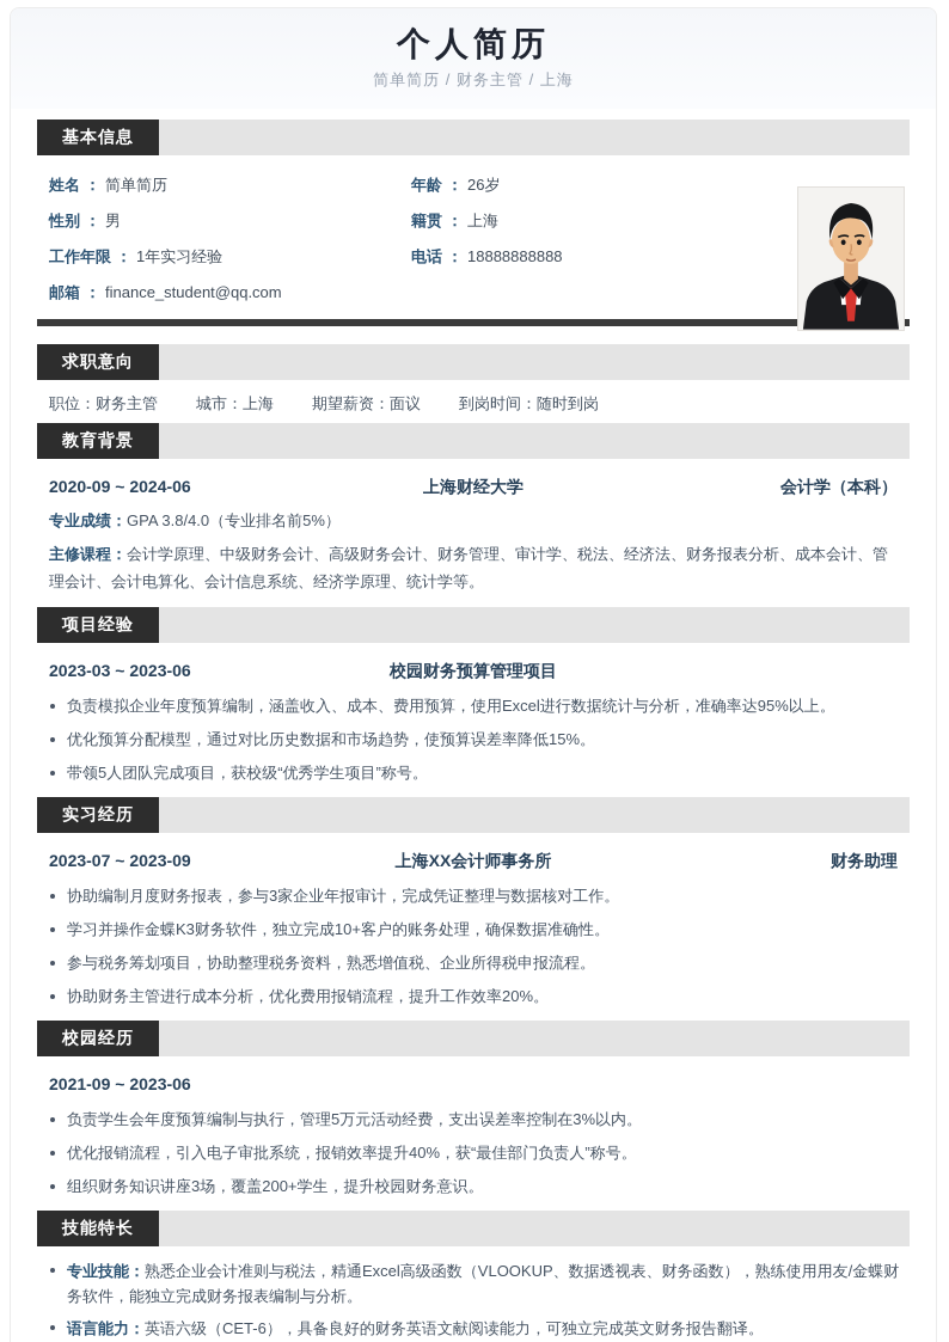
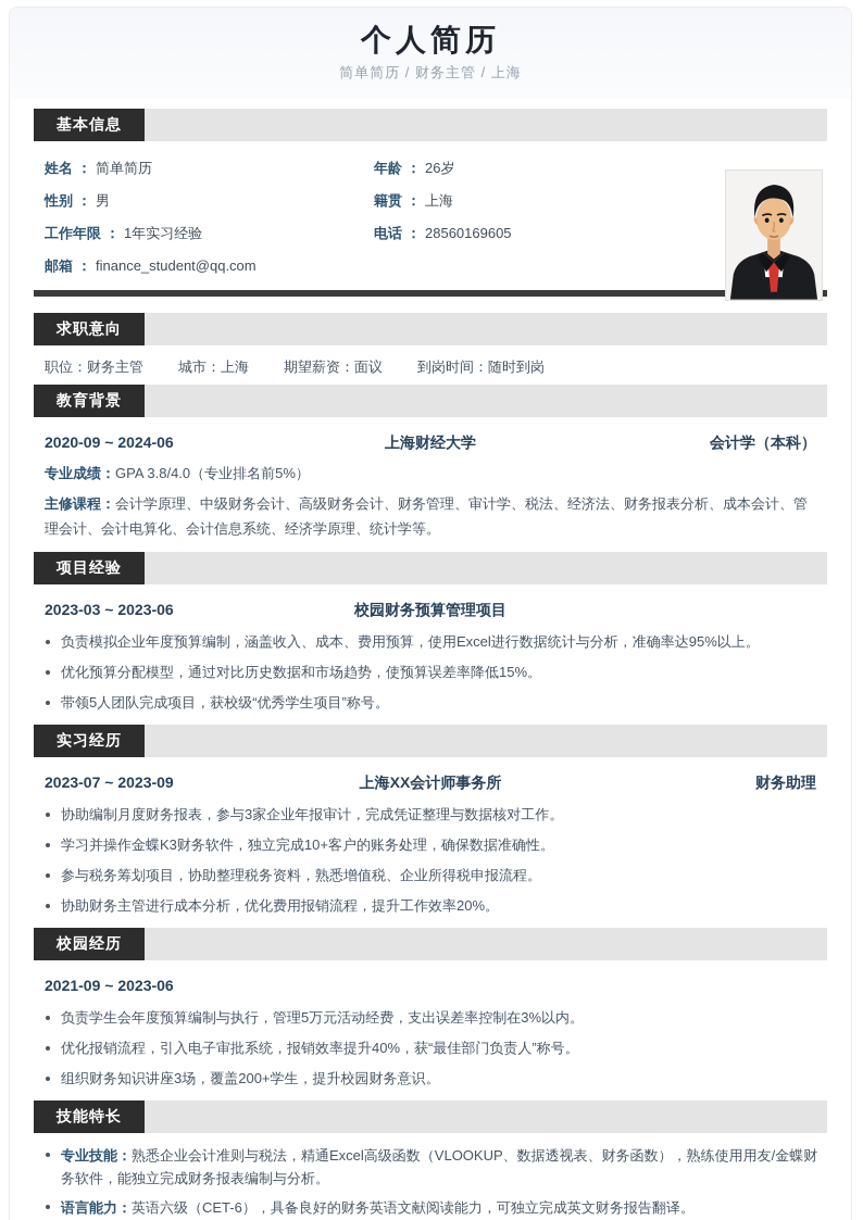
  个人简历
  简单简历 / 财务主管 / 上海
  基本信息
  姓名 简单简历
  年龄 26岁
  性别 男
  籍贯 上海
  工作年限 1年实习经验
- 电话 18888888888
+ 电话 28560169605
  邮箱 finance_student@qq.com
  求职意向
  职位 财务主管
  城市 上海
  期望薪资 面议
  到岗时间 随时到岗
  教育背景
  2020-09 ~ 2024-06
  上海财经大学
  会计学（本科）
  专业成绩 GPA 3.8/4.0（专业排名前5%）
  主修课程 会计学原理、中级财务会计、高级财务会计、财务管理、审计学、税法、经济法、财务报表分析、成本会计、管理会计、会计电算化、会计信息系统、经济学原理、统计学等。
  项目经验
  2023-03 ~ 2023-06
  校园财务预算管理项目
  负责模拟企业年度预算编制，涵盖收入、成本、费用预算，使用Excel进行数据统计与分析，准确率达95%以上。
  优化预算分配模型，通过对比历史数据和市场趋势，使预算误差率降低15%。
  带领5人团队完成项目，获校级“优秀学生项目”称号。
  实习经历
  2023-07 ~ 2023-09
  上海XX会计师事务所
  财务助理
  协助编制月度财务报表，参与3家企业年报审计，完成凭证整理与数据核对工作。
  学习并操作金蝶K3财务软件，独立完成10+客户的账务处理，确保数据准确性。
  参与税务筹划项目，协助整理税务资料，熟悉增值税、企业所得税申报流程。
  协助财务主管进行成本分析，优化费用报销流程，提升工作效率20%。
  校园经历
  2021-09 ~ 2023-06
  负责学生会年度预算编制与执行，管理5万元活动经费，支出误差率控制在3%以内。
  优化报销流程，引入电子审批系统，报销效率提升40%，获“最佳部门负责人”称号。
  组织财务知识讲座3场，覆盖200+学生，提升校园财务意识。
  技能特长
  专业技能：熟悉企业会计准则与税法，精通Excel高级函数（VLOOKUP、数据透视表、财务函数），熟练使用用友/金蝶财务软件，能独立完成财务报表编制与分析。
  语言能力：英语六级（CET-6），具备良好的财务英语文献阅读能力，可独立完成英文财务报告翻译。
